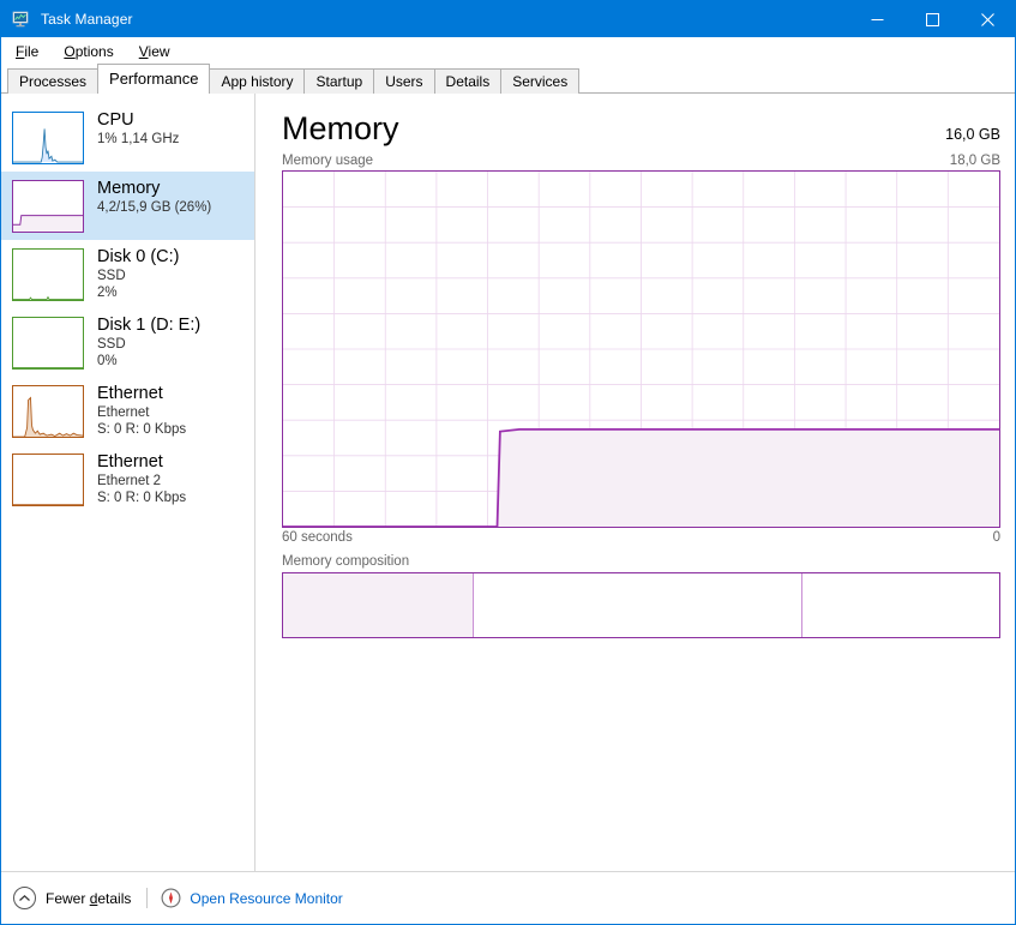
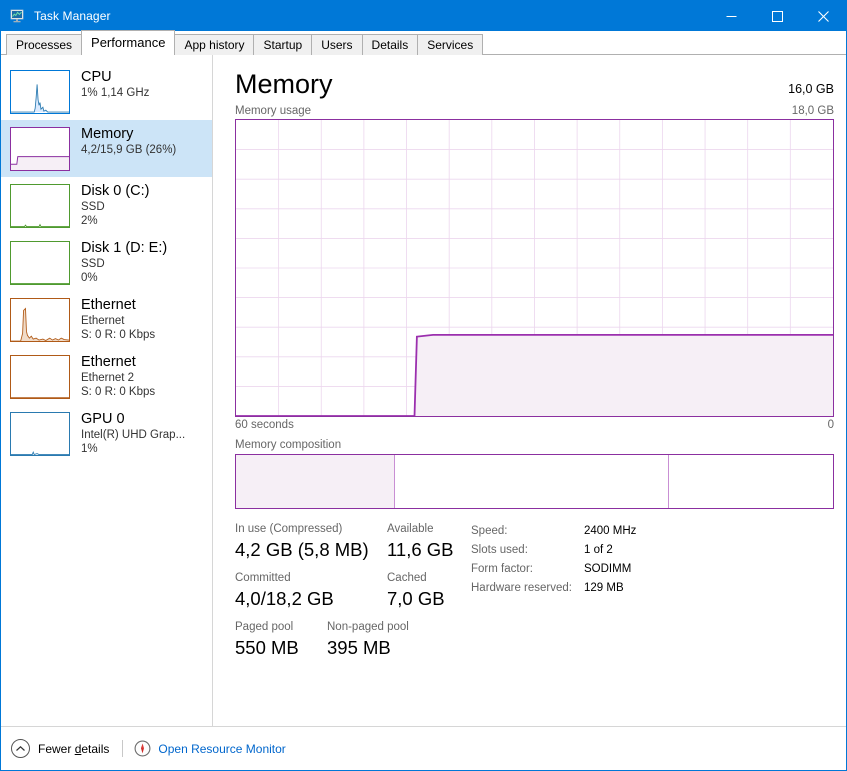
  Task Manager
- File
- Options
- View
  Processes
  Performance
  App history
  Startup
  Users
  Details
  Services
  CPU
  1% 1,14 GHz
  Memory
  4,2/15,9 GB (26%)
  Disk 0 (C:)
  SSD
  2%
  Disk 1 (D: E:)
  SSD
  0%
  Ethernet
  Ethernet
  S: 0 R: 0 Kbps
  Ethernet
  Ethernet 2
  S: 0 R: 0 Kbps
+ GPU 0
+ Intel(R) UHD Grap...
+ 1%
  Memory
  16,0 GB
  Memory usage
  18,0 GB
  60 seconds
  0
  Memory composition
+ In use (Compressed)
+ 4,2 GB (5,8 MB)
+ Available
+ 11,6 GB
+ Committed
+ 4,0/18,2 GB
+ Cached
+ 7,0 GB
+ Paged pool
+ 550 MB
+ Non-paged pool
+ 395 MB
+ Speed:
+ 2400 MHz
+ Slots used:
+ 1 of 2
+ Form factor:
+ SODIMM
+ Hardware reserved:
+ 129 MB
  Fewer details
  Open Resource Monitor
